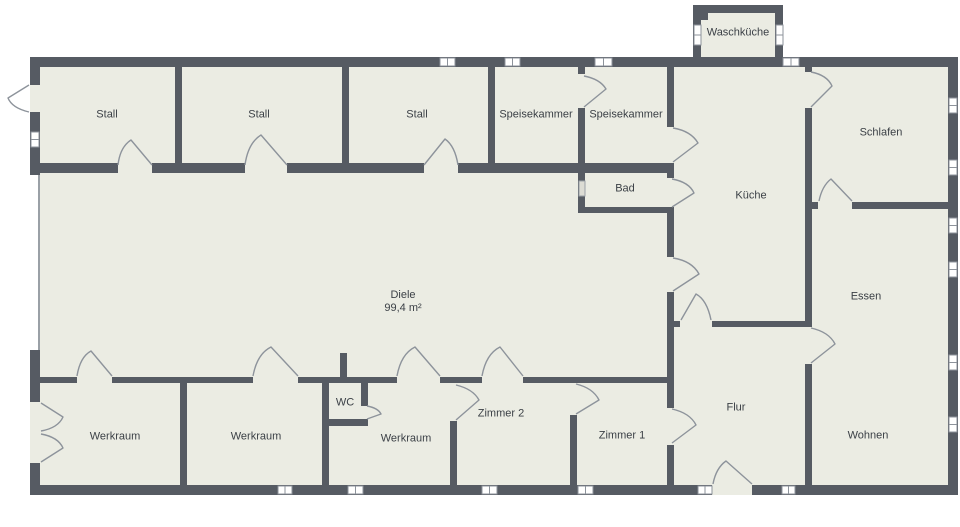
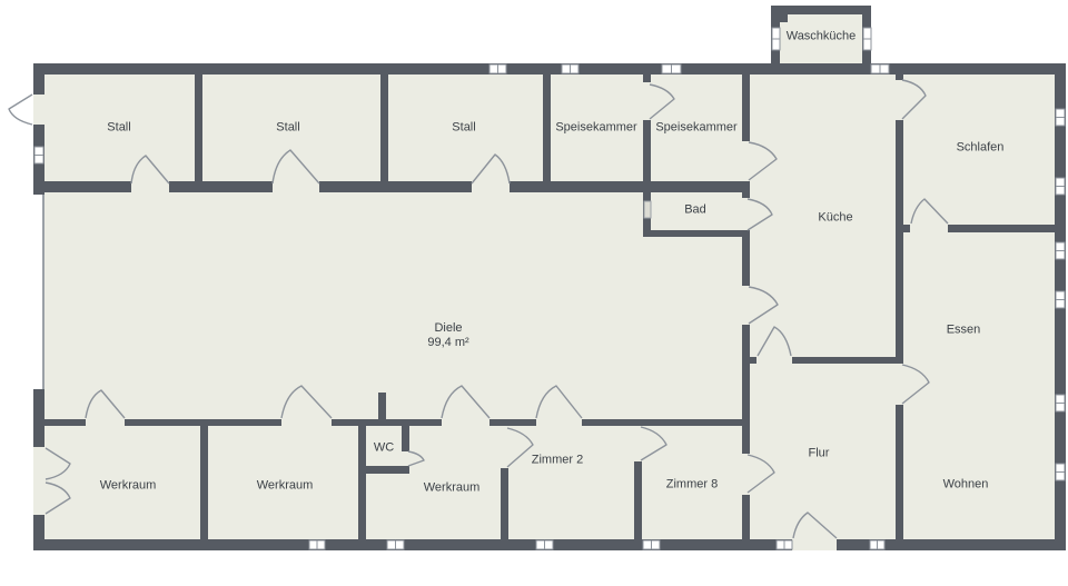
  Waschküche
  Stall
  Stall
  Stall
  Speisekammer
  Speisekammer
  Schlafen
  Bad
  Küche
  Diele
  99,4 m²
  Essen
  Werkraum
  Werkraum
  Werkraum
  WC
  Zimmer 2
- Zimmer 1
+ Zimmer 8
  Flur
  Wohnen
